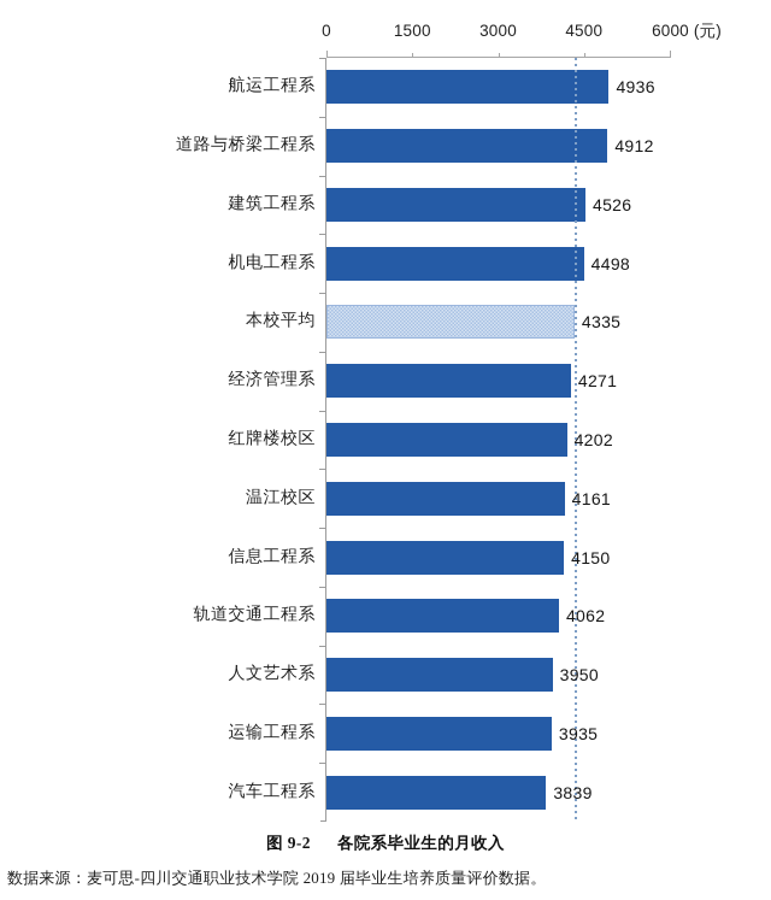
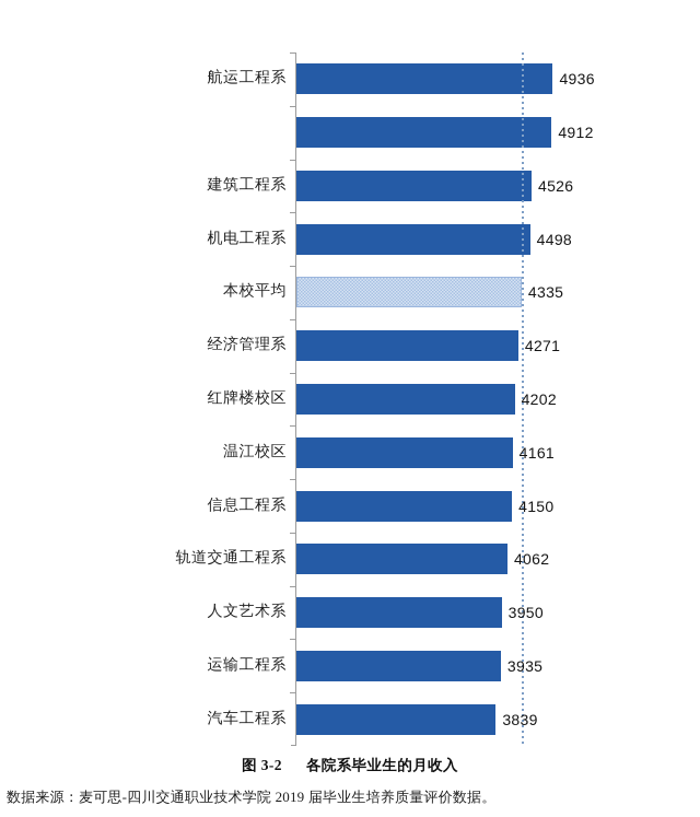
- 0
- 1500
- 3000
- 4500
- 6000 (元)
  航运工程系
  4936
- 道路与桥梁工程系
  4912
  建筑工程系
  4526
  机电工程系
  4498
  本校平均
  4335
  经济管理系
  4271
  红牌楼校区
  4202
  温江校区
  4161
  信息工程系
  4150
  轨道交通工程系
  4062
  人文艺术系
  3950
  运输工程系
  3935
  汽车工程系
  3839
- 图 9-2 各院系毕业生的月收入
+ 图 3-2 各院系毕业生的月收入
  数据来源：麦可思-四川交通职业技术学院 2019 届毕业生培养质量评价数据。
